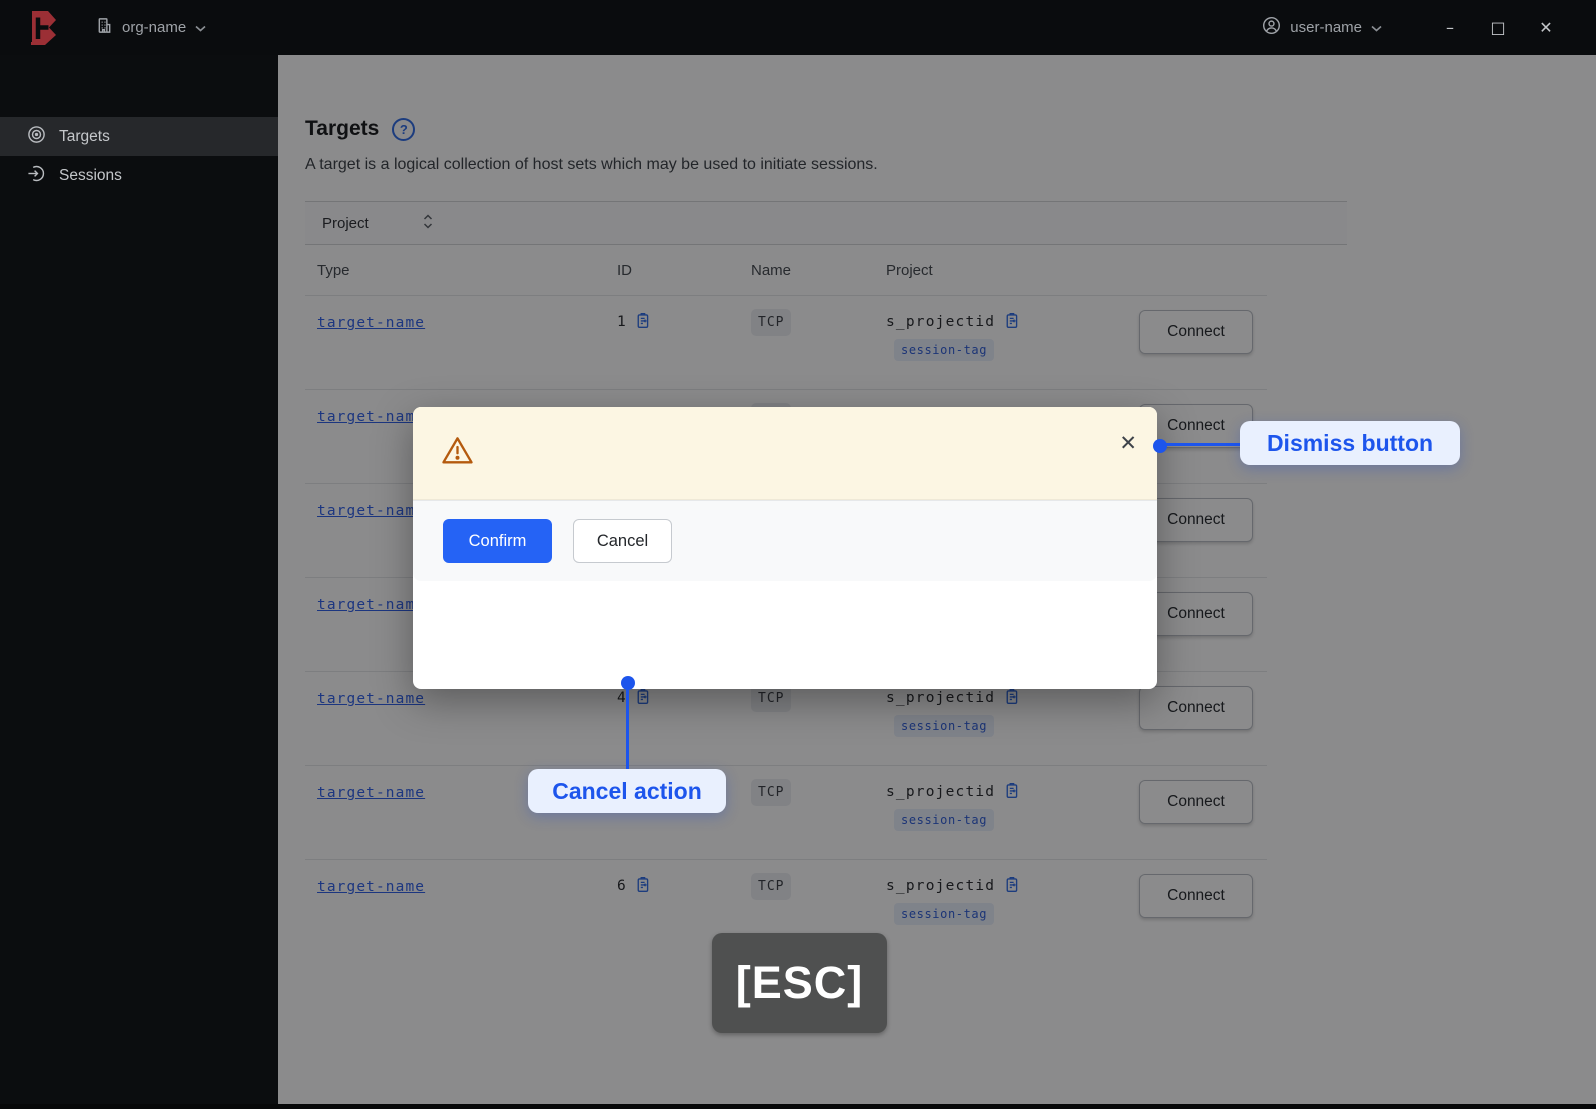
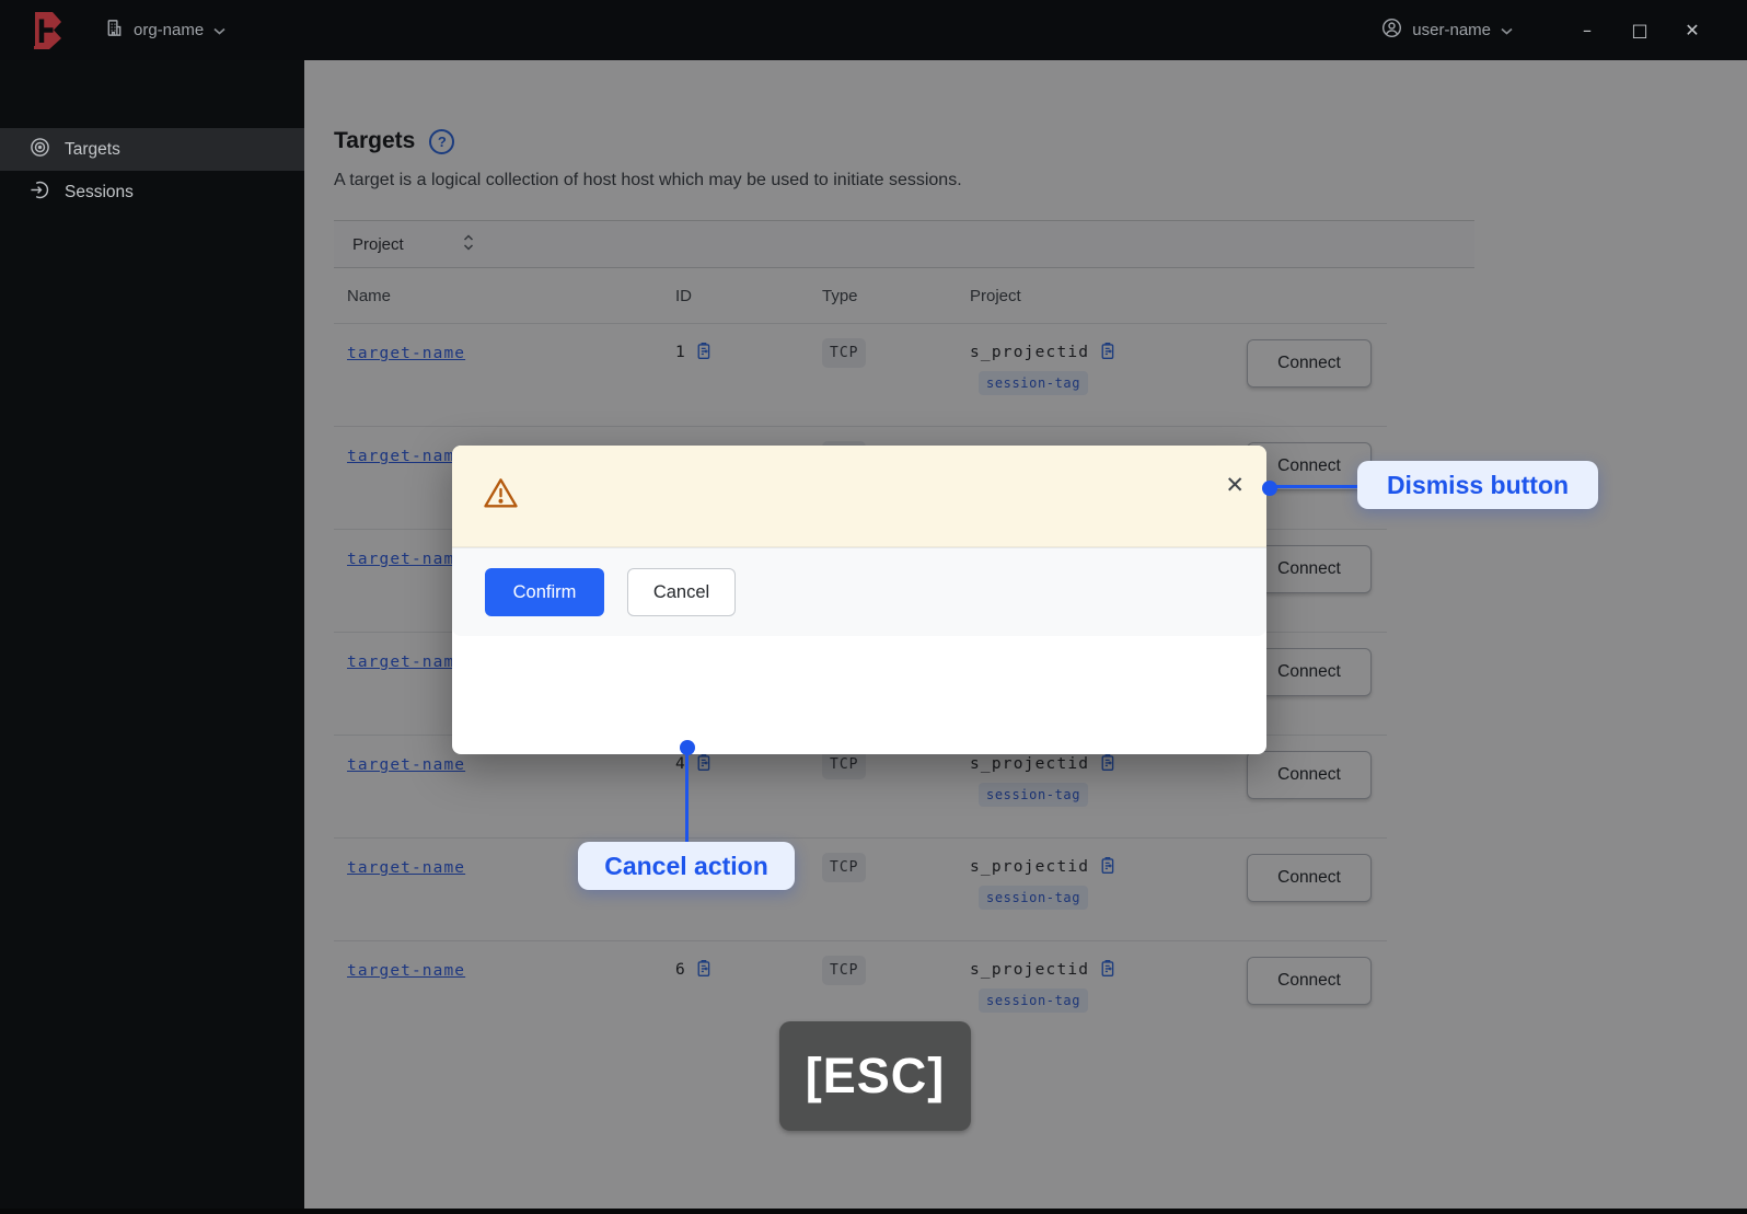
  org-name
  user-name
  –
  □
  ✕
  Targets
  Sessions
  Targets
  ?
- A target is a logical collection of host sets which may be used to initiate sessions.
+ A target is a logical collection of host host which may be used to initiate sessions.
  Project
- Type
+ Name
  ID
- Name
+ Type
  Project
  target-name
  1
  TCP
  s_projectid
  session-tag
  Connect
  target-nam
  Connect
  target-nam
  Connect
  target-nam
  Connect
  target-name
  4
  TCP
  s_projectid
  session-tag
  Connect
  target-name
  TCP
  s_projectid
  session-tag
  Connect
  target-name
  6
  TCP
  s_projectid
  session-tag
  Connect
  ✕
  Confirm
  Cancel
  Dismiss button
  Cancel action
  [ESC]
